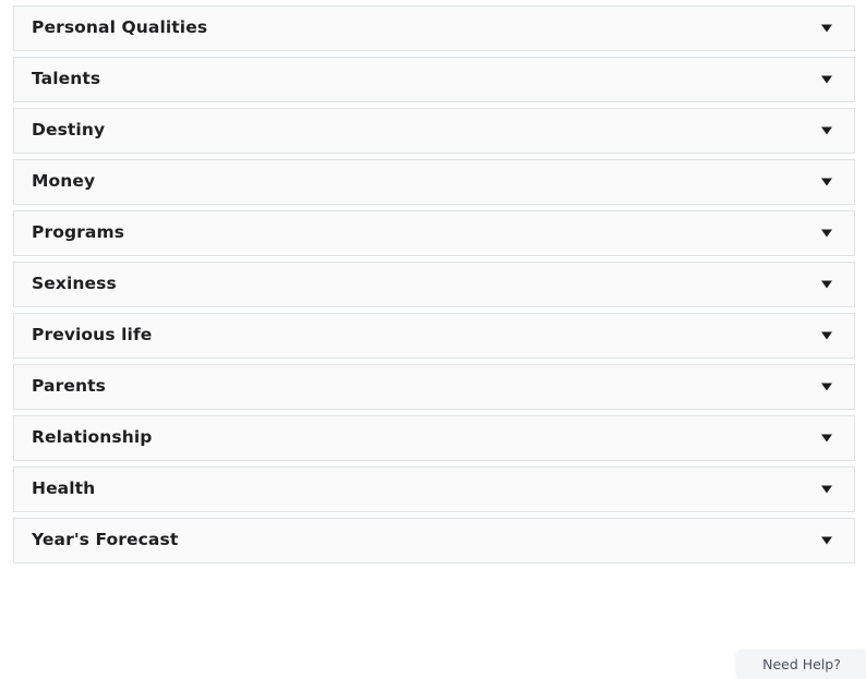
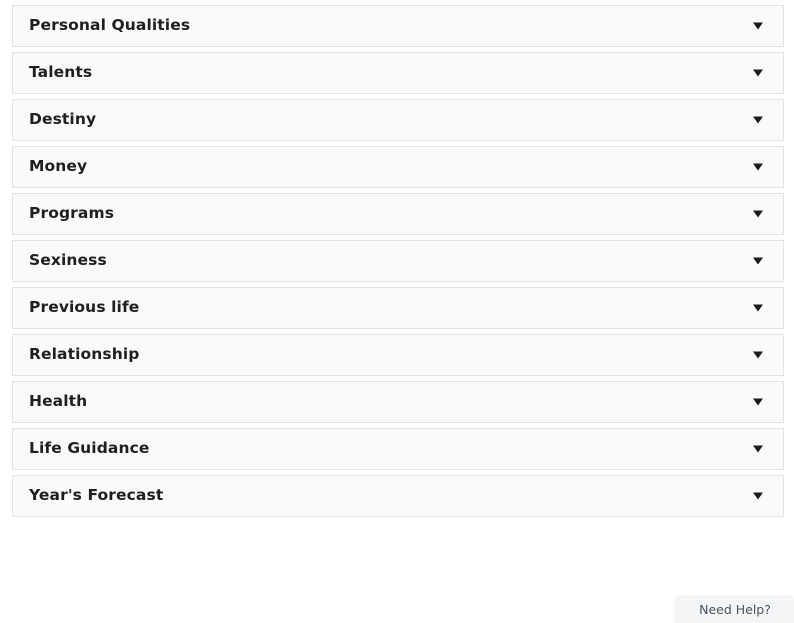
  Personal Qualities
  Talents
  Destiny
  Money
  Programs
  Sexiness
  Previous life
- Parents
  Relationship
  Health
+ Life Guidance
  Year's Forecast
  Need Help?
